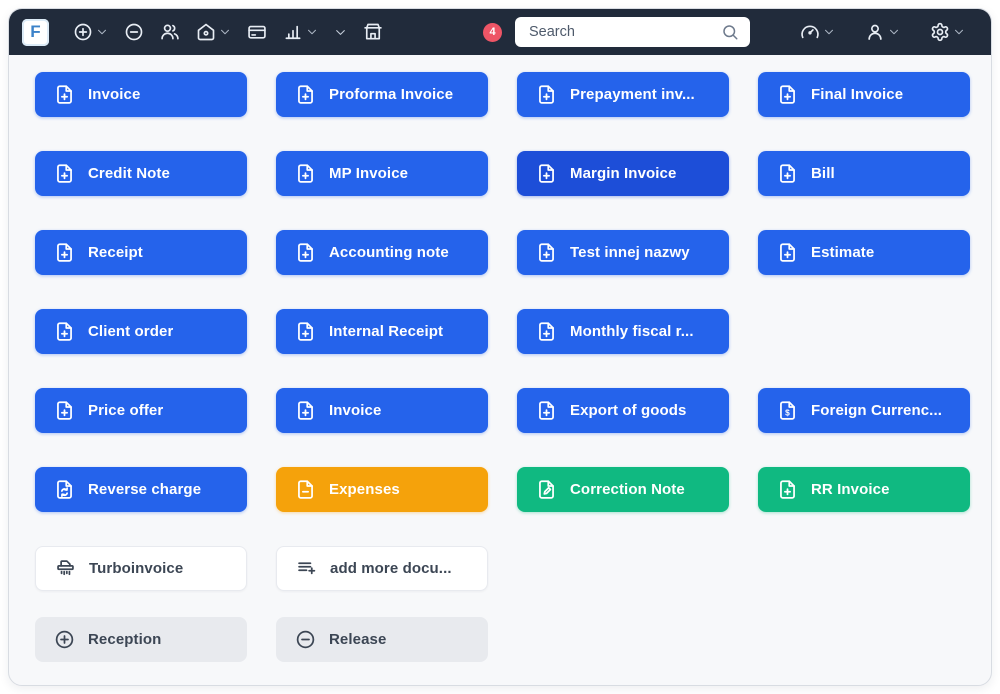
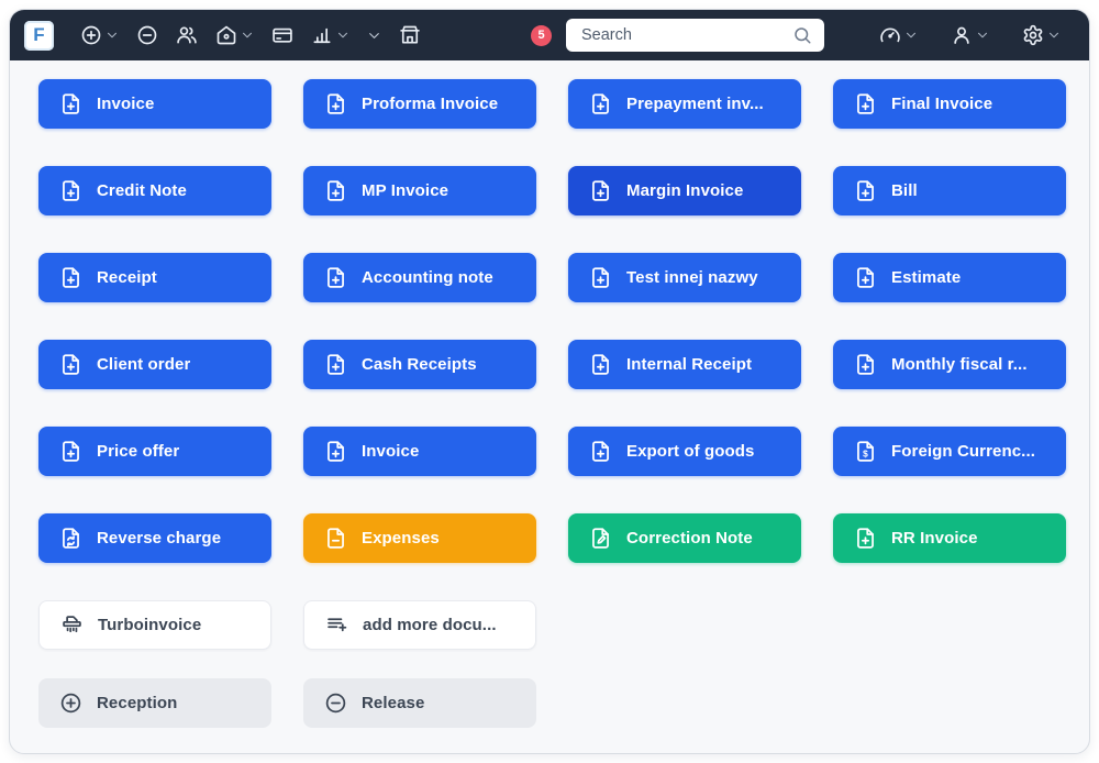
  F
- 4
+ 5
  Search
  Invoice
  Proforma Invoice
  Prepayment inv...
  Final Invoice
  Credit Note
  MP Invoice
  Margin Invoice
  Bill
  Receipt
  Accounting note
  Test innej nazwy
  Estimate
  Client order
+ Cash Receipts
  Internal Receipt
  Monthly fiscal r...
  Price offer
  Invoice
  Export of goods
  $
  Foreign Currenc...
  Reverse charge
  Expenses
  Correction Note
  RR Invoice
  Turboinvoice
  add more docu...
  Reception
  Release
